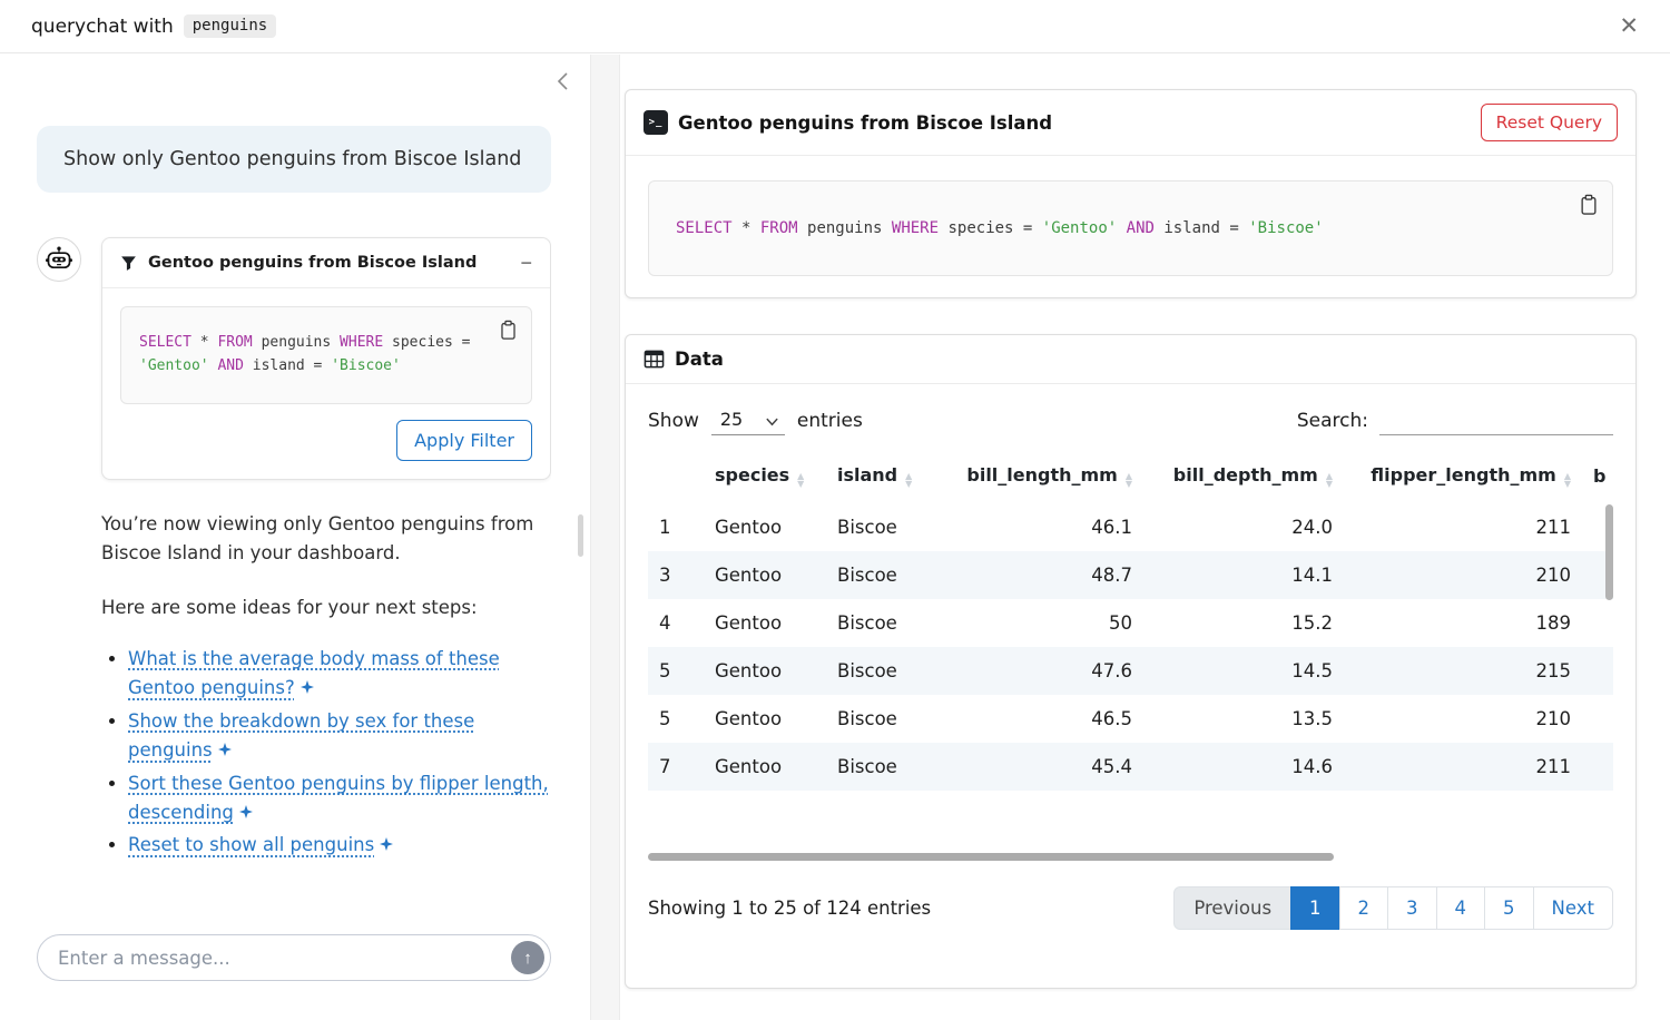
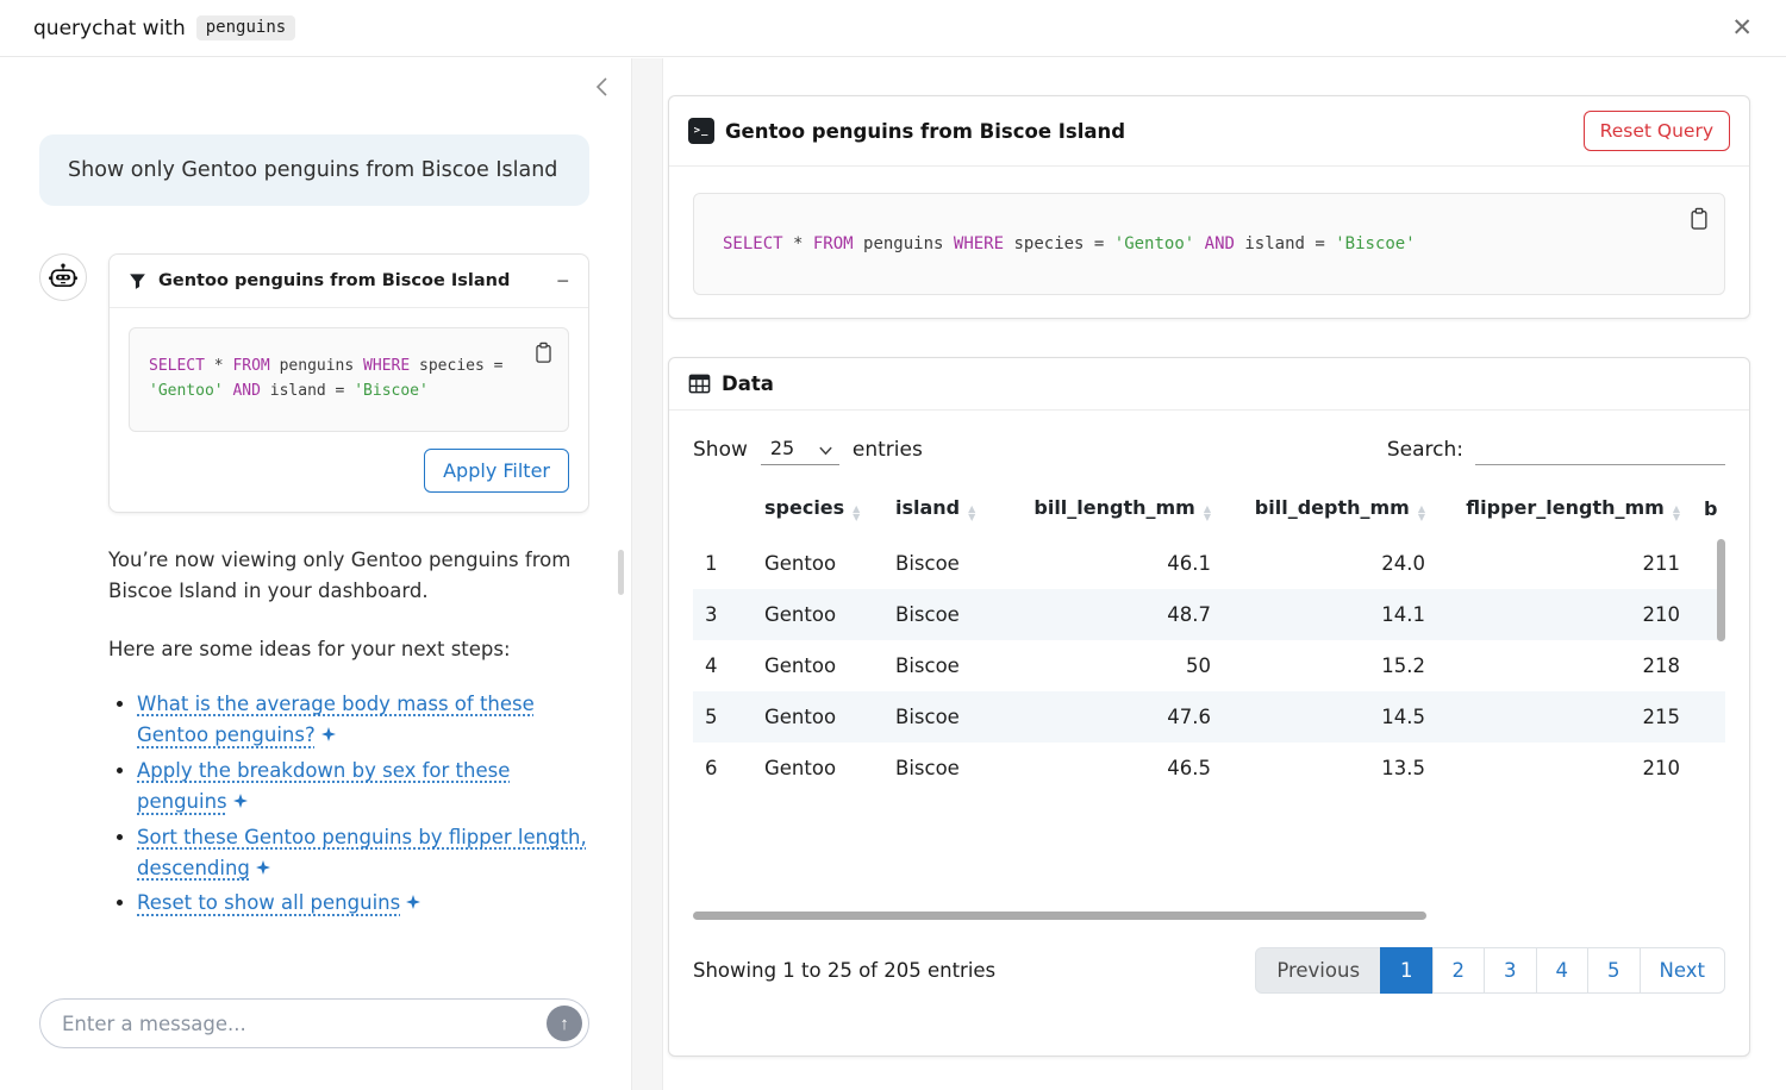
  querychat with
  penguins
  ✕
  Show only Gentoo penguins from Biscoe Island
  Gentoo penguins from Biscoe Island
  −
  SELECT * FROM penguins WHERE species = 'Gentoo' AND island = 'Biscoe'
  Apply Filter
  You’re now viewing only Gentoo penguins from Biscoe Island in your dashboard.
  Here are some ideas for your next steps:
  What is the average body mass of these Gentoo penguins?
- Show the breakdown by sex for these penguins
+ Apply the breakdown by sex for these penguins
  Sort these Gentoo penguins by flipper length, descending
  Reset to show all penguins
  Enter a message...
  ↑
  >_
  Gentoo penguins from Biscoe Island
  Reset Query
  SELECT * FROM penguins WHERE species = 'Gentoo' AND island = 'Biscoe'
  Data
  Show
  25
  entries
  Search:
  	species ▲▼	island ▲▼	bill_length_mm ▲▼	bill_depth_mm ▲▼	flipper_length_mm ▲▼	b
  1	Gentoo	Biscoe	46.1	24.0	211
  3	Gentoo	Biscoe	48.7	14.1	210
- 4	Gentoo	Biscoe	50	15.2	189
+ 4	Gentoo	Biscoe	50	15.2	218
  5	Gentoo	Biscoe	47.6	14.5	215
- 5	Gentoo	Biscoe	46.5	13.5	210
+ 6	Gentoo	Biscoe	46.5	13.5	210
- 7	Gentoo	Biscoe	45.4	14.6	211
- Showing 1 to 25 of 124 entries
+ Showing 1 to 25 of 205 entries
  Previous
  1
  2
  3
  4
  5
  Next
